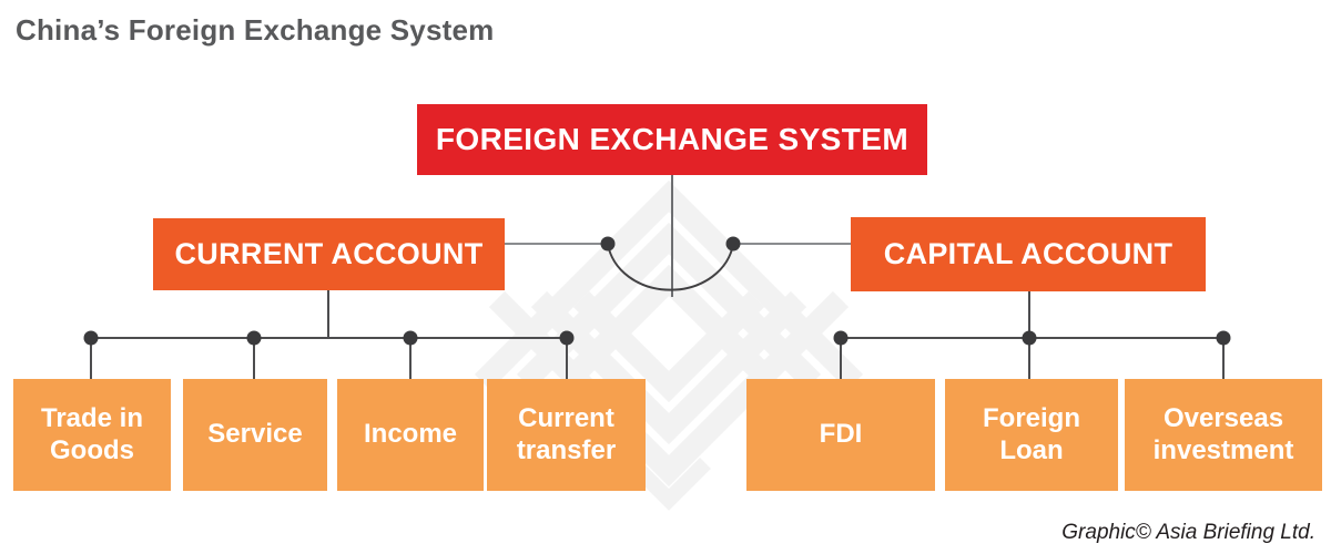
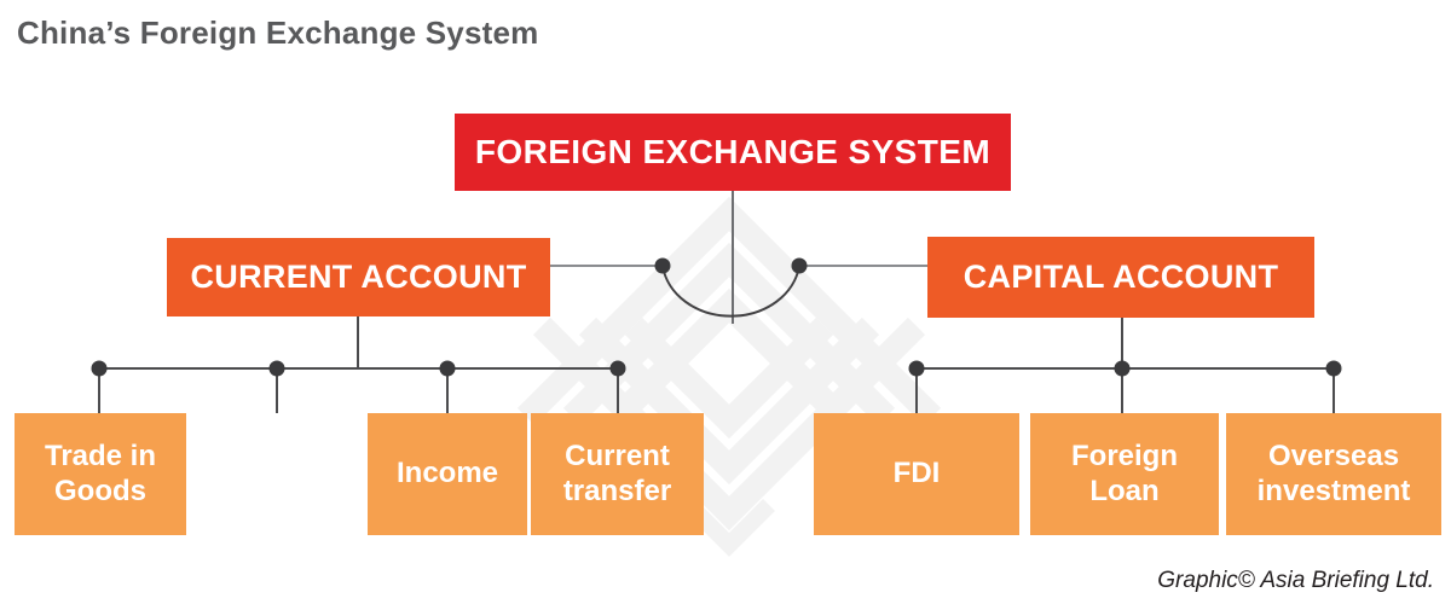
  China’s Foreign Exchange System
  FOREIGN EXCHANGE SYSTEM
  CURRENT ACCOUNT
  CAPITAL ACCOUNT
  Trade in Goods
- Service
  Income
  Current transfer
  FDI
  Foreign Loan
  Overseas investment
  Graphic© Asia Briefing Ltd.
